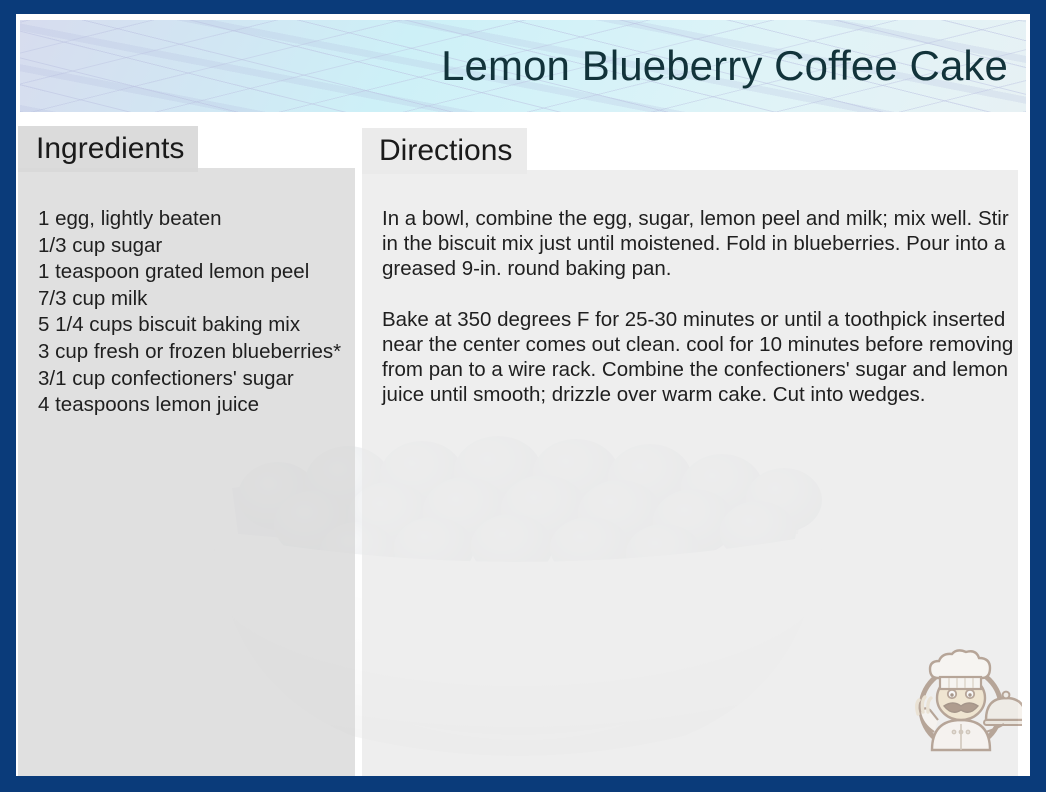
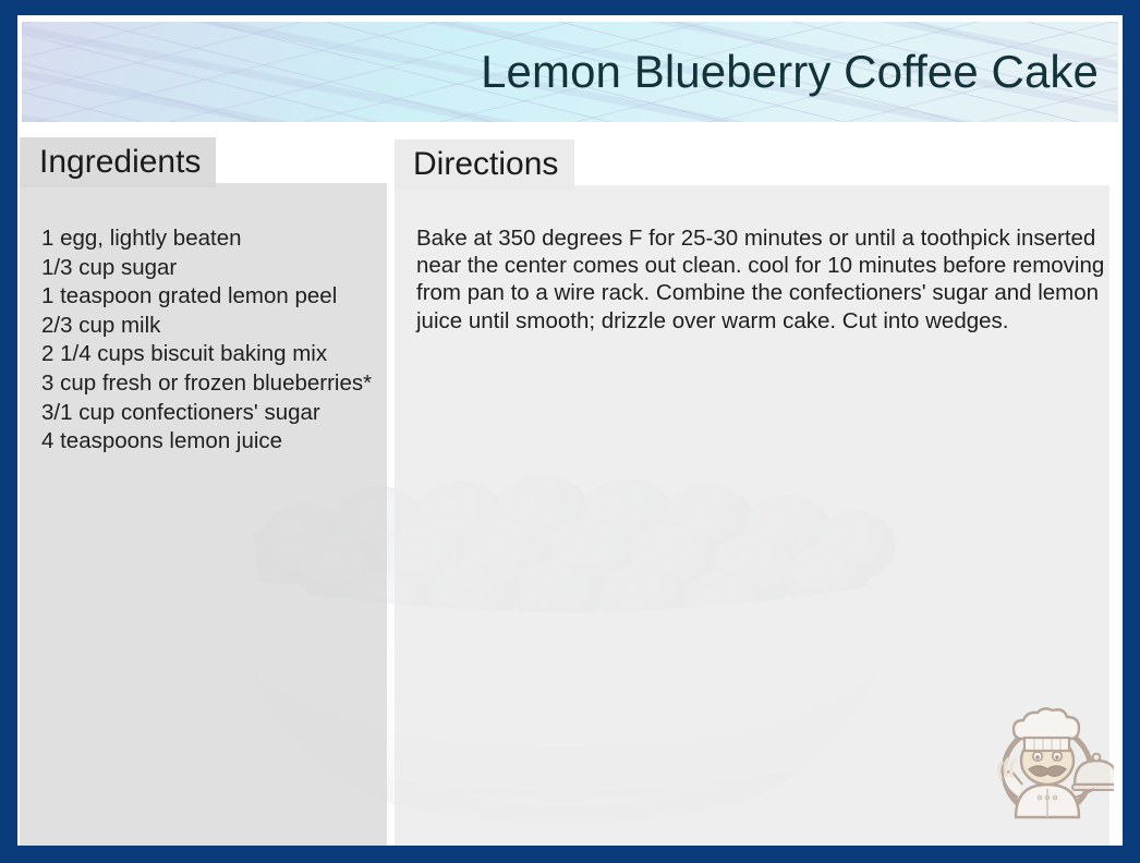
  Lemon Blueberry Coffee Cake
  Ingredients
  1 egg, lightly beaten
  1/3 cup sugar
  1 teaspoon grated lemon peel
- 7/3 cup milk
+ 2/3 cup milk
- 5 1/4 cups biscuit baking mix
+ 2 1/4 cups biscuit baking mix
  3 cup fresh or frozen blueberries*
  3/1 cup confectioners' sugar
  4 teaspoons lemon juice
  Directions
- In a bowl, combine the egg, sugar, lemon peel and milk; mix well. Stir in the biscuit mix just until moistened. Fold in blueberries. Pour into a greased 9-in. round baking pan.
  Bake at 350 degrees F for 25-30 minutes or until a toothpick inserted near the center comes out clean. cool for 10 minutes before removing from pan to a wire rack. Combine the confectioners' sugar and lemon juice until smooth; drizzle over warm cake. Cut into wedges.
